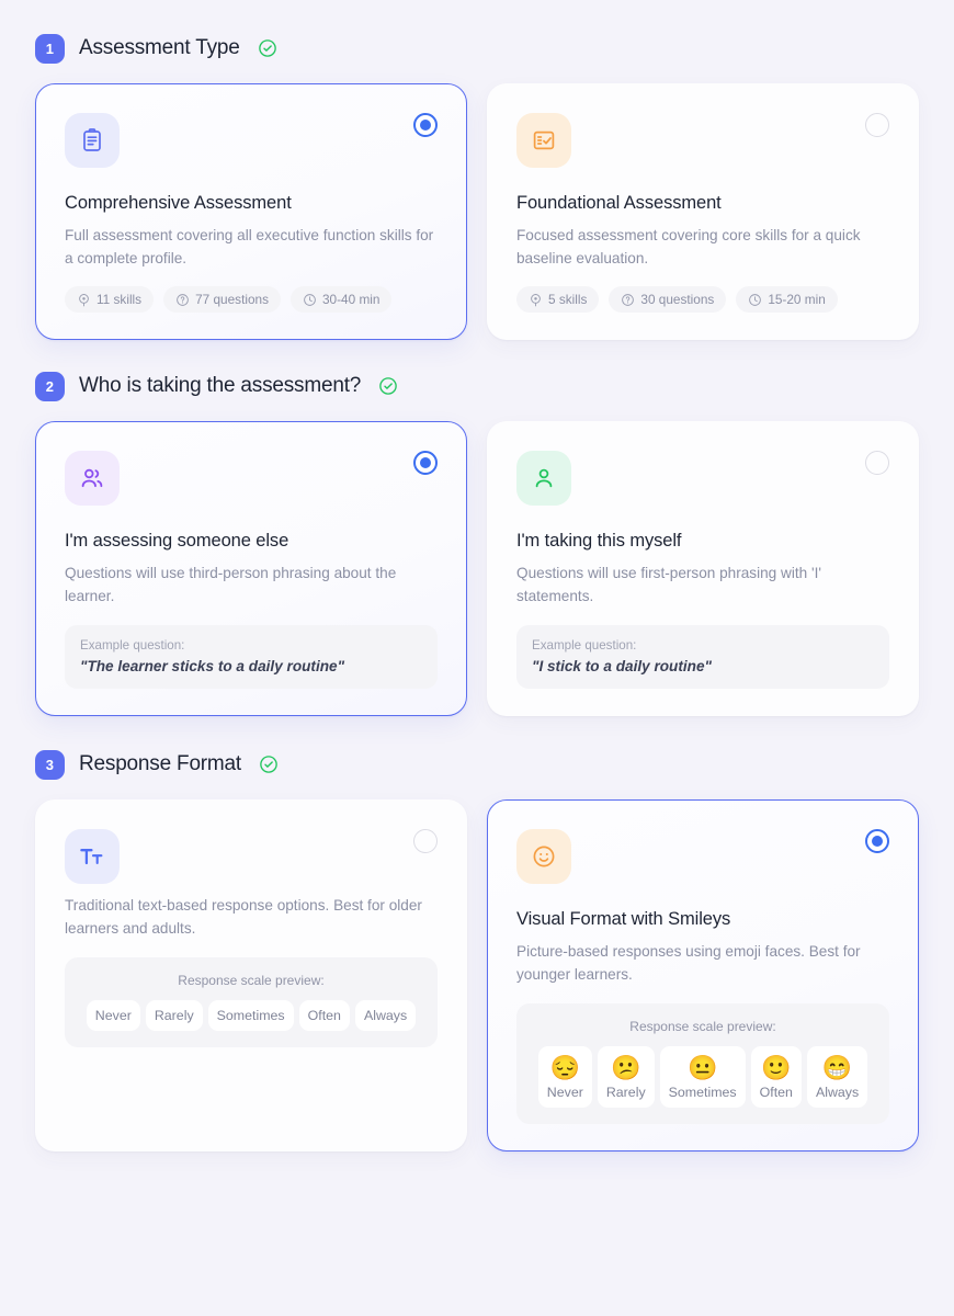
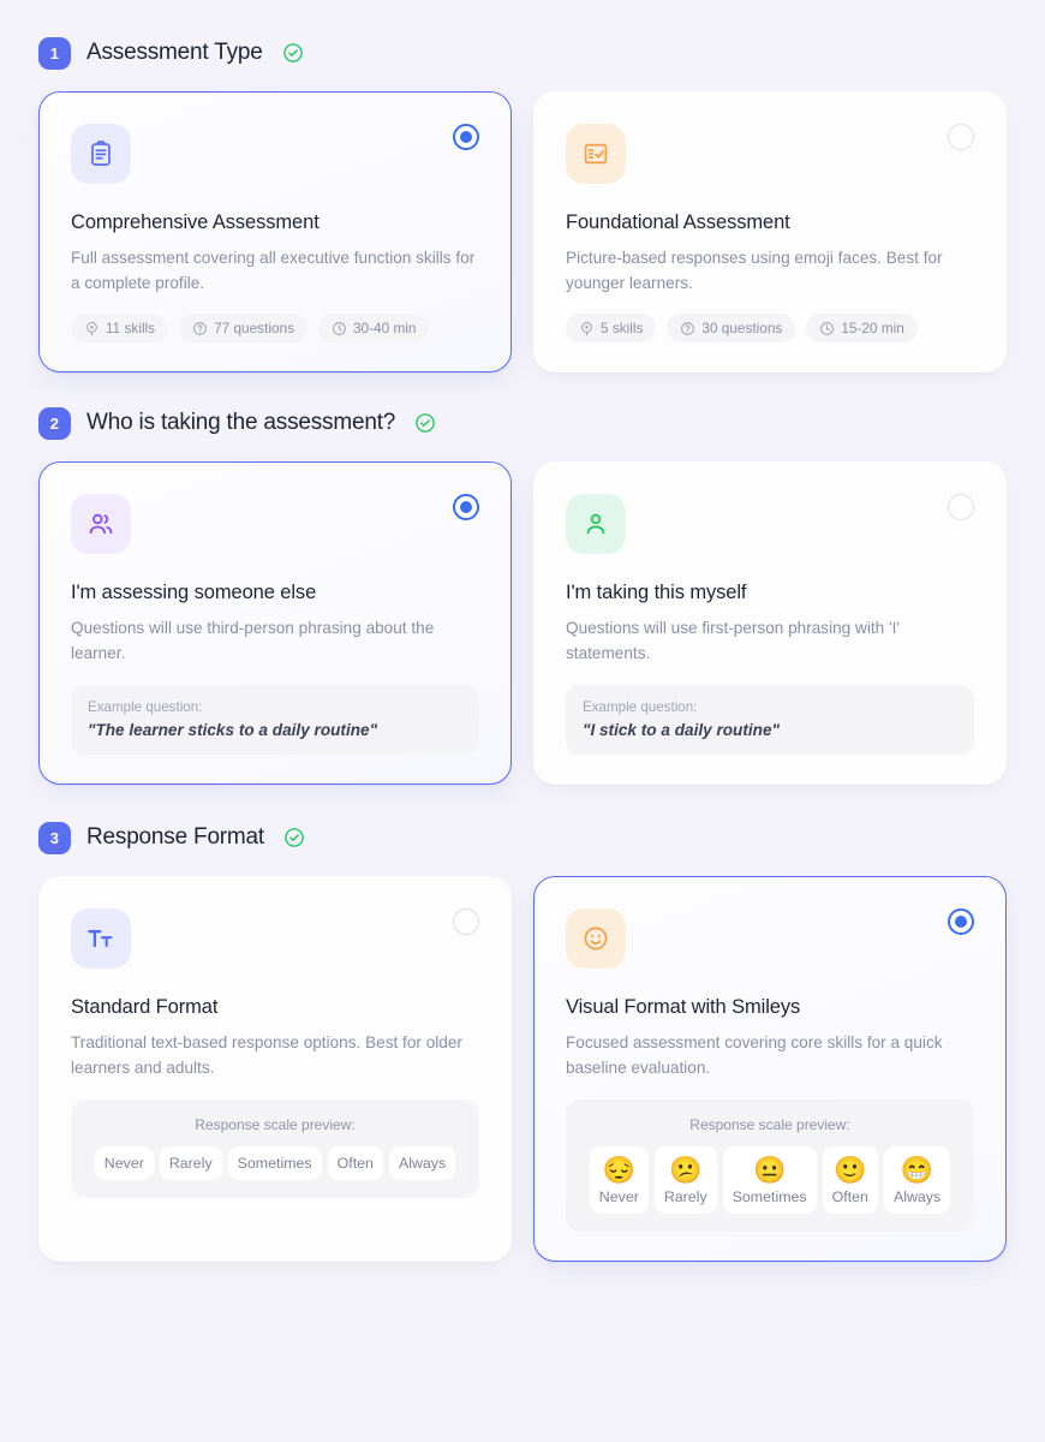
  1
  Assessment Type
  Comprehensive Assessment
  Full assessment covering all executive function skills for a complete profile.
  11 skills
  77 questions
  30-40 min
  Foundational Assessment
- Focused assessment covering core skills for a quick baseline evaluation.
+ Picture-based responses using emoji faces. Best for younger learners.
  5 skills
  30 questions
  15-20 min
  2
  Who is taking the assessment?
  I'm assessing someone else
  Questions will use third-person phrasing about the learner.
  Example question:
  "The learner sticks to a daily routine"
  I'm taking this myself
  Questions will use first-person phrasing with 'I' statements.
  Example question:
  "I stick to a daily routine"
  3
  Response Format
+ Standard Format
  Traditional text-based response options. Best for older learners and adults.
  Response scale preview:
  Never
  Rarely
  Sometimes
  Often
  Always
  Visual Format with Smileys
- Picture-based responses using emoji faces. Best for younger learners.
+ Focused assessment covering core skills for a quick baseline evaluation.
  Response scale preview:
  😔
  Never
  😕
  Rarely
  😐
  Sometimes
  🙂
  Often
  😁
  Always
